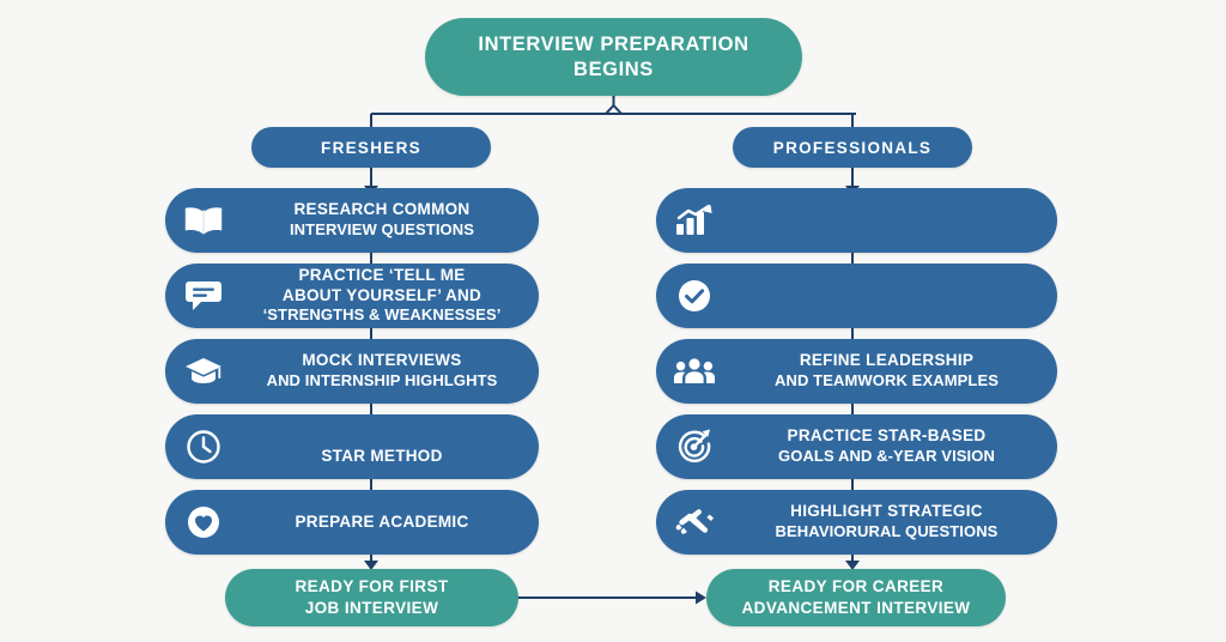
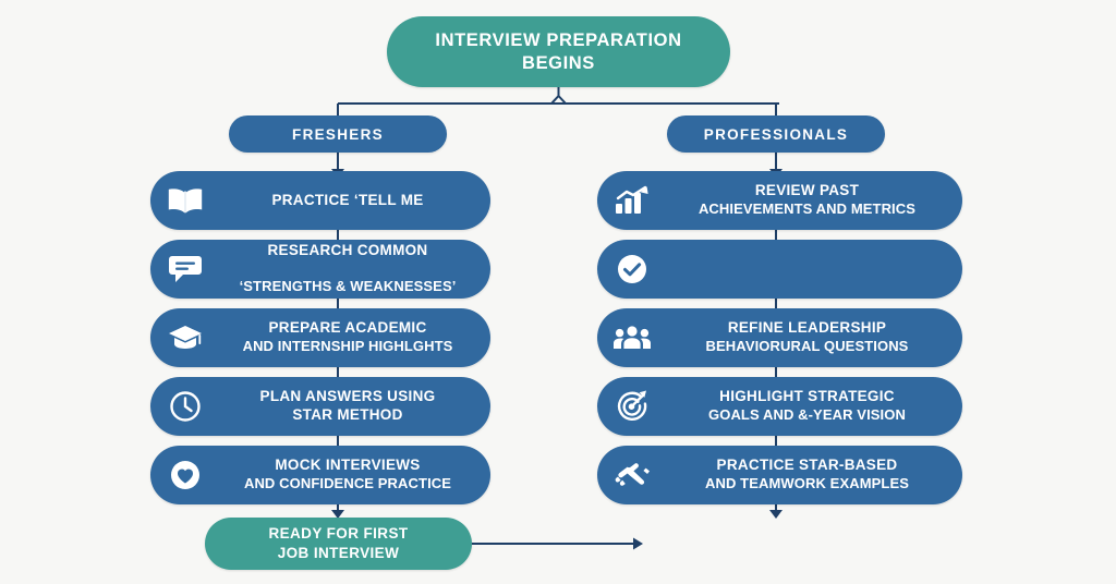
  INTERVIEW PREPARATION
  BEGINS
  FRESHERS
  PROFESSIONALS
- RESEARCH COMMON
+ PRACTICE ‘TELL ME
- INTERVIEW QUESTIONS
- PRACTICE ‘TELL ME
+ RESEARCH COMMON
- ABOUT YOURSELF’ AND
  ‘STRENGTHS & WEAKNESSES’
- MOCK INTERVIEWS
+ PREPARE ACADEMIC
  AND INTERNSHIP HIGHLGHTS
+ PLAN ANSWERS USING
  STAR METHOD
- PREPARE ACADEMIC
+ MOCK INTERVIEWS
+ AND CONFIDENCE PRACTICE
+ REVIEW PAST
+ ACHIEVEMENTS AND METRICS
  REFINE LEADERSHIP
- AND TEAMWORK EXAMPLES
+ BEHAVIORURAL QUESTIONS
- PRACTICE STAR-BASED
+ HIGHLIGHT STRATEGIC
  GOALS AND &-YEAR VISION
- HIGHLIGHT STRATEGIC
+ PRACTICE STAR-BASED
- BEHAVIORURAL QUESTIONS
+ AND TEAMWORK EXAMPLES
  READY FOR FIRST
  JOB INTERVIEW
- READY FOR CAREER
- ADVANCEMENT INTERVIEW
